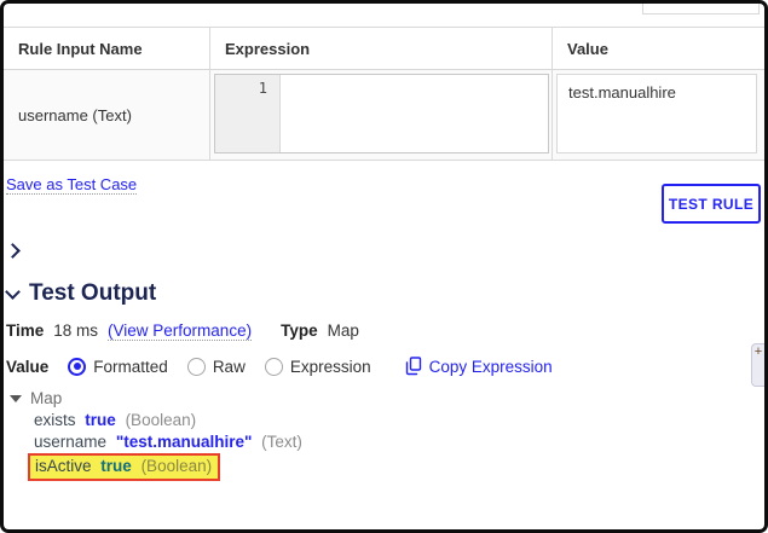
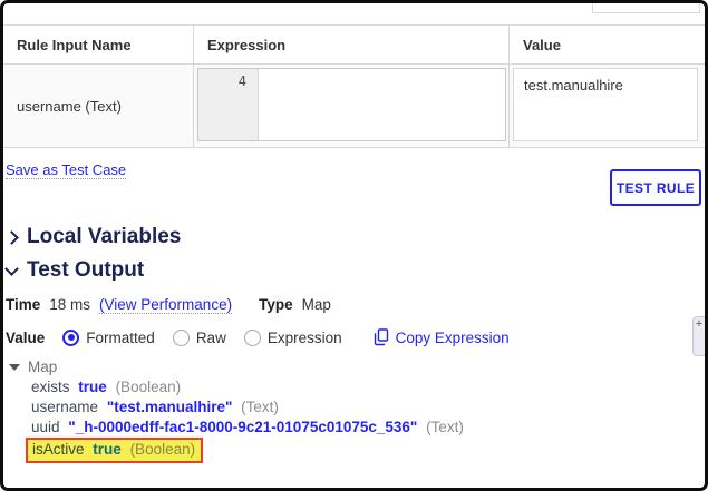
  Rule Input Name
  Expression
  Value
  username (Text)
- 1
+ 4
  test.manualhire
  Save as Test Case
  TEST RULE
+ Local Variables
  Test Output
  Time
  18 ms
  (View Performance)
  Type
  Map
  Value
  Formatted
  Raw
  Expression
  Copy Expression
  Map
  exists true (Boolean)
  username "test.manualhire" (Text)
+ uuid "_h-0000edff-fac1-8000-9c21-01075c01075c_536" (Text)
  isActive true (Boolean)
  +
